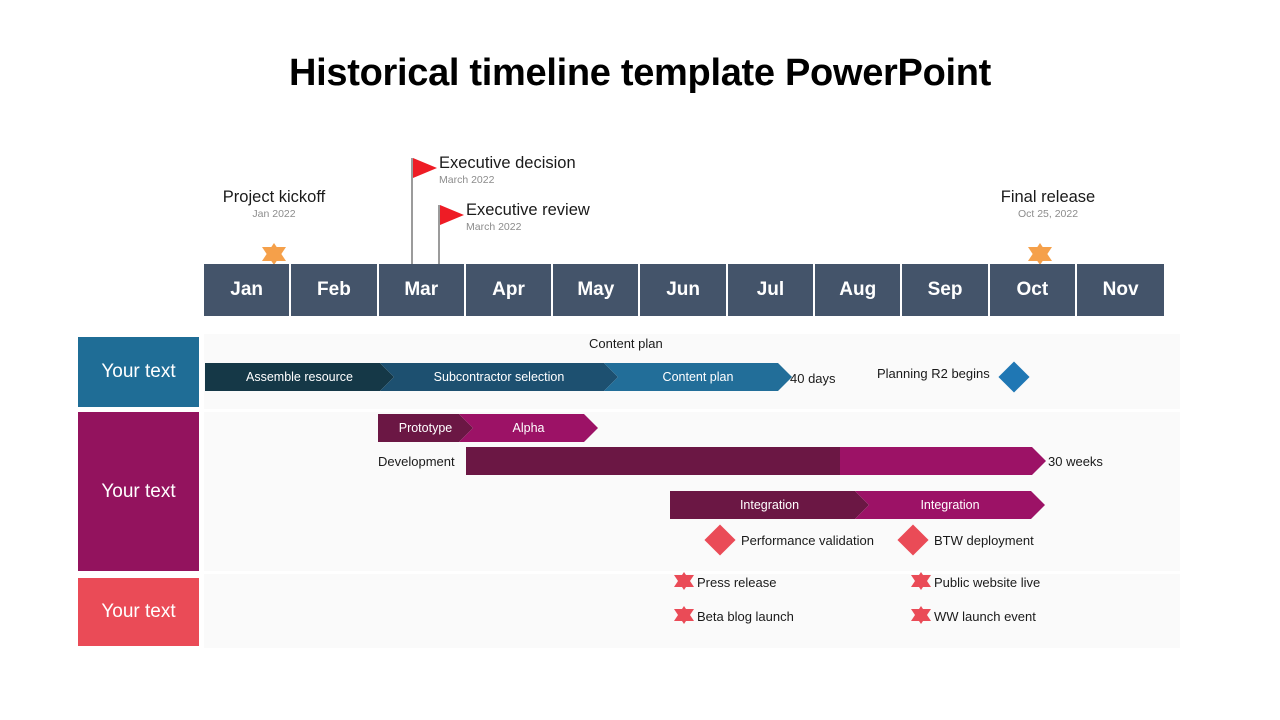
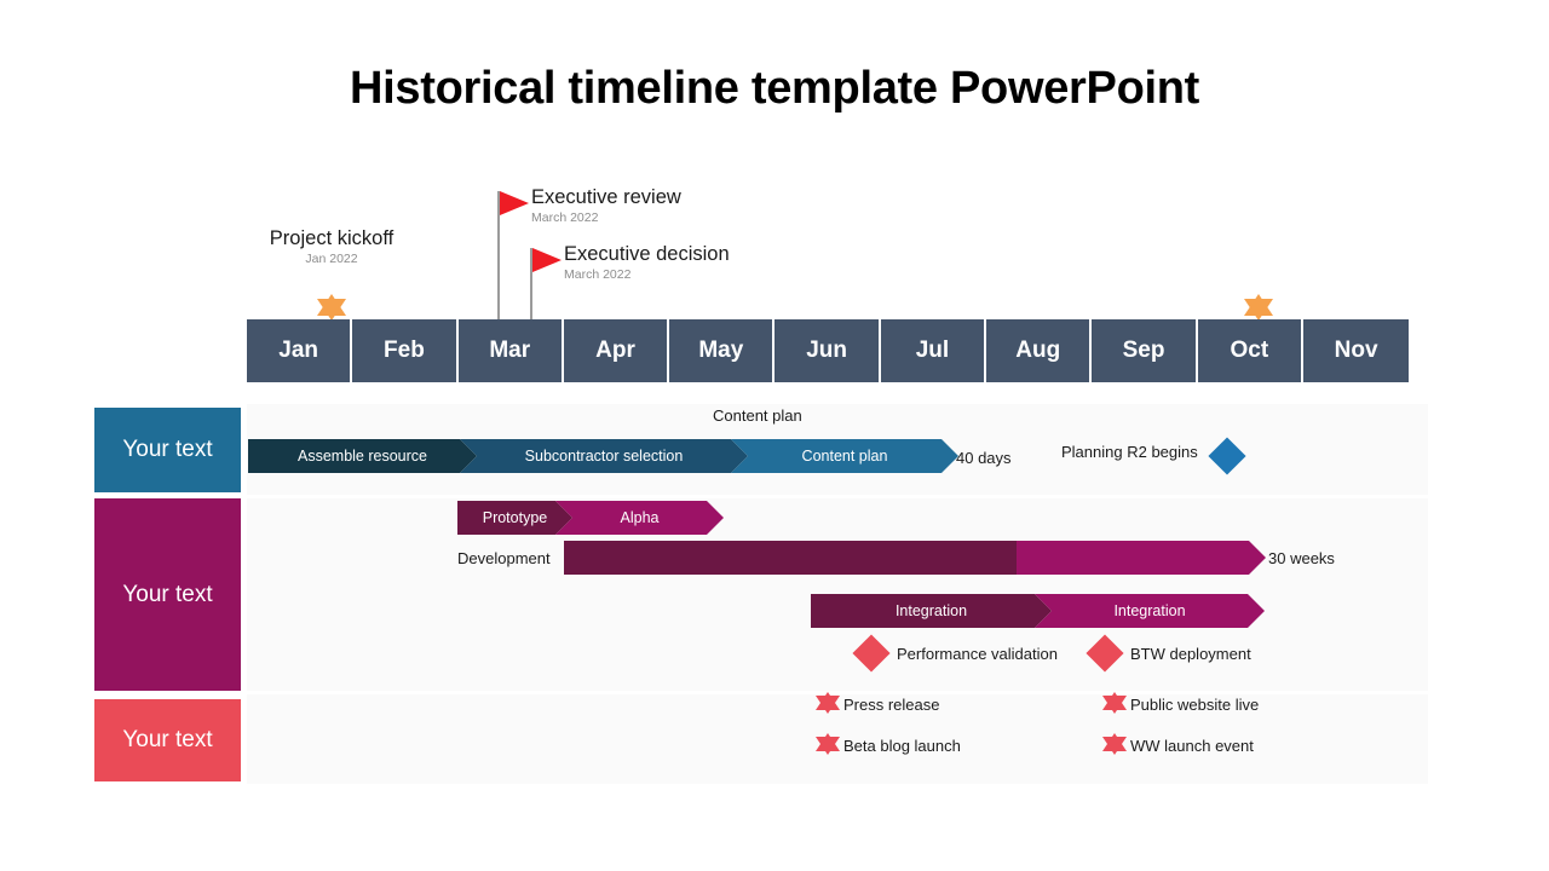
  Historical timeline template PowerPoint
  Project kickoff
  Jan 2022
- Executive decision
+ Executive review
  March 2022
- Executive review
+ Executive decision
  March 2022
- Final release
- Oct 25, 2022
  Jan
  Feb
  Mar
  Apr
  May
  Jun
  Jul
  Aug
  Sep
  Oct
  Nov
  Your text
  Content plan
  Assemble resource
  Subcontractor selection
  Content plan
  40 days
  Planning R2 begins
  Your text
  Prototype
  Alpha
  Development
  30 weeks
  Integration
  Integration
  Performance validation
  BTW deployment
  Your text
  Press release
  Public website live
  Beta blog launch
  WW launch event
